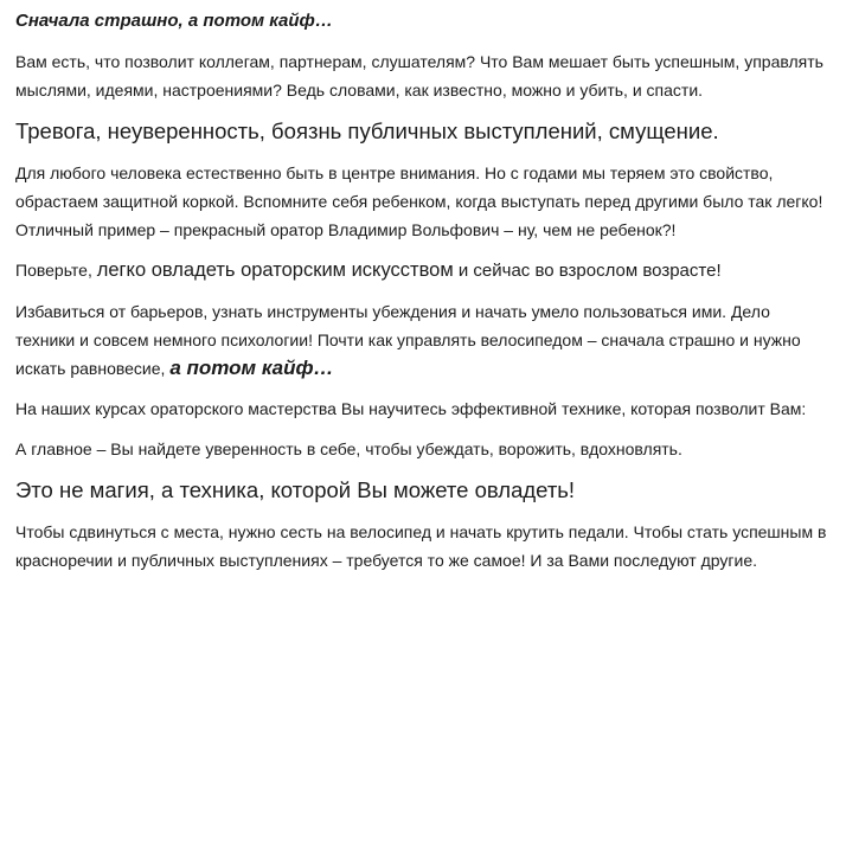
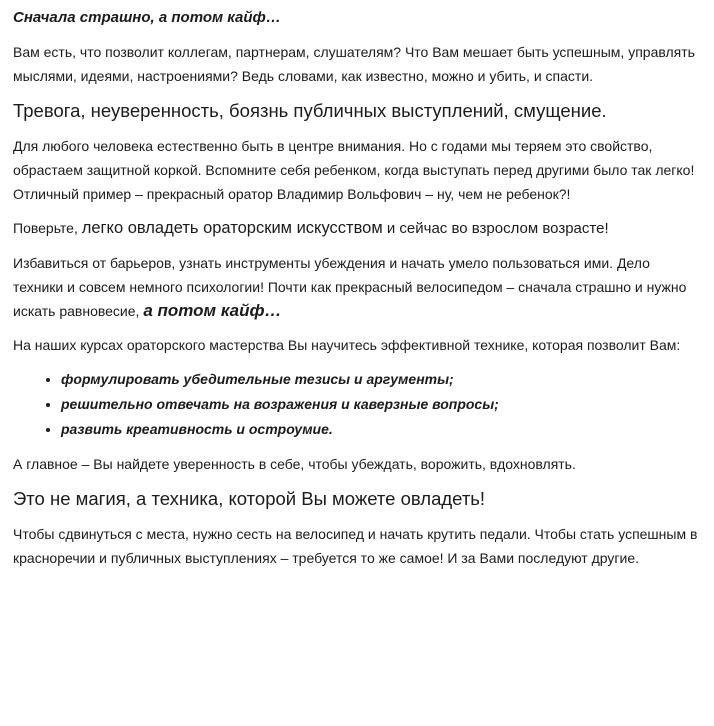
  Сначала страшно, а потом кайф…
  Вам есть, что позволит коллегам, партнерам, слушателям? Что Вам мешает быть успешным, управлять мыслями, идеями, настроениями? Ведь словами, как известно, можно и убить, и спасти.
  Тревога, неуверенность, боязнь публичных выступлений, смущение.
  Для любого человека естественно быть в центре внимания. Но с годами мы теряем это свойство, обрастаем защитной коркой. Вспомните себя ребенком, когда выступать перед другими было так легко! Отличный пример – прекрасный оратор Владимир Вольфович – ну, чем не ребенок?!
  Поверьте, легко овладеть ораторским искусством и сейчас во взрослом возрасте!
- Избавиться от барьеров, узнать инструменты убеждения и начать умело пользоваться ими. Дело техники и совсем немного психологии! Почти как управлять велосипедом – сначала страшно и нужно искать равновесие, а потом кайф…
+ Избавиться от барьеров, узнать инструменты убеждения и начать умело пользоваться ими. Дело техники и совсем немного психологии! Почти как прекрасный велосипедом – сначала страшно и нужно искать равновесие, а потом кайф…
  На наших курсах ораторского мастерства Вы научитесь эффективной технике, которая позволит Вам:
+ формулировать убедительные тезисы и аргументы;
+ решительно отвечать на возражения и каверзные вопросы;
+ развить креативность и остроумие.
  А главное – Вы найдете уверенность в себе, чтобы убеждать, ворожить, вдохновлять.
  Это не магия, а техника, которой Вы можете овладеть!
  Чтобы сдвинуться с места, нужно сесть на велосипед и начать крутить педали. Чтобы стать успешным в красноречии и публичных выступлениях – требуется то же самое! И за Вами последуют другие.
